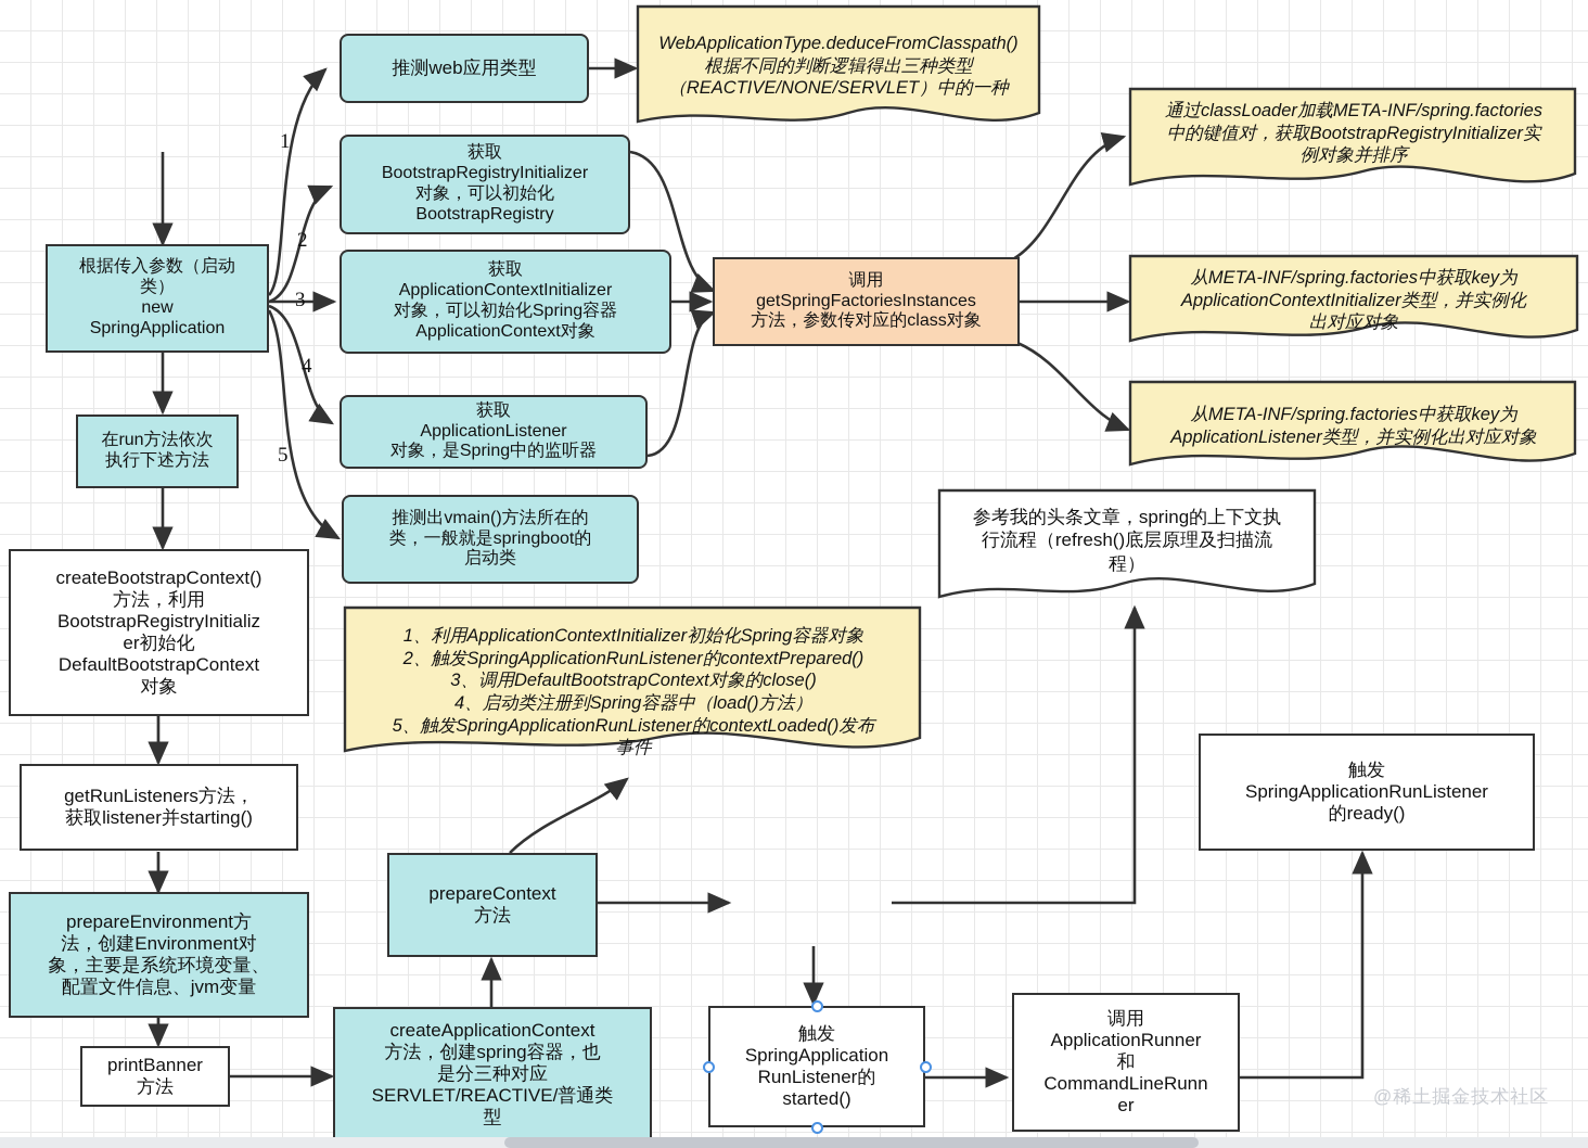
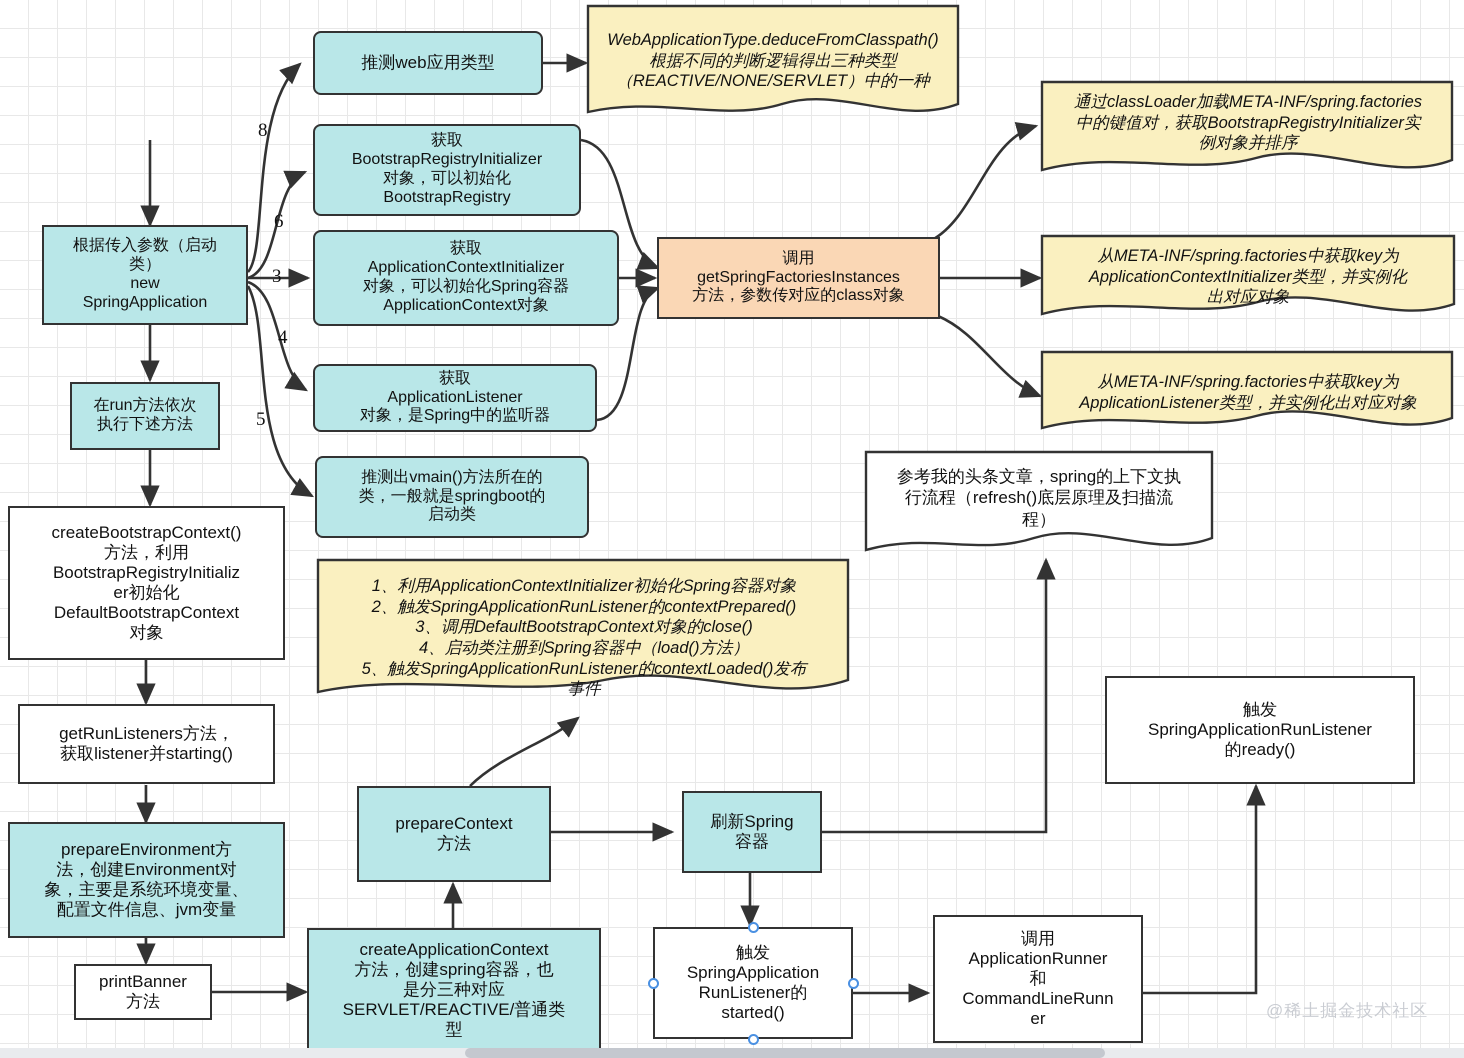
  WebApplicationType.deduceFromClasspath()
  根据不同的判断逻辑得出三种类型
  （REACTIVE/NONE/SERVLET）中的一种
  通过classLoader加载META-INF/spring.factories
  中的键值对，获取BootstrapRegistryInitializer实
  例对象并排序
  从META-INF/spring.factories中获取key为
  ApplicationContextInitializer类型，并实例化
  出对应对象
  从META-INF/spring.factories中获取key为
  ApplicationListener类型，并实例化出对应对象
  1、利用ApplicationContextInitializer初始化Spring容器对象
  2、触发SpringApplicationRunListener的contextPrepared()
  3、调用DefaultBootstrapContext对象的close()
  4、启动类注册到Spring容器中（load()方法）
  5、触发SpringApplicationRunListener的contextLoaded()发布
  事件
  参考我的头条文章，spring的上下文执
  行流程（refresh()底层原理及扫描流
  程）
  根据传入参数（启动
  类）
  new
  SpringApplication
  在run方法依次
  执行下述方法
  推测web应用类型
  获取
  BootstrapRegistryInitializer
  对象，可以初始化
  BootstrapRegistry
  获取
  ApplicationContextInitializer
  对象，可以初始化Spring容器
  ApplicationContext对象
  获取
  ApplicationListener
  对象，是Spring中的监听器
  推测出vmain()方法所在的
  类，一般就是springboot的
  启动类
  调用
  getSpringFactoriesInstances
  方法，参数传对应的class对象
  createBootstrapContext()
  方法，利用
  BootstrapRegistryInitializ
  er初始化
  DefaultBootstrapContext
  对象
  getRunListeners方法，
  获取listener并starting()
  prepareEnvironment方
  法，创建Environment对
  象，主要是系统环境变量、
  配置文件信息、jvm变量
  printBanner
  方法
  createApplicationContext
  方法，创建spring容器，也
  是分三种对应
  SERVLET/REACTIVE/普通类
  型
  prepareContext
  方法
+ 刷新Spring
+ 容器
  触发
  SpringApplication
  RunListener的
  started()
  调用
  ApplicationRunner
  和
  CommandLineRunn
  er
  触发
  SpringApplicationRunListener
  的ready()
- 1
+ 8
- 2
+ 6
  3
  4
  5
  @稀土掘金技术社区
